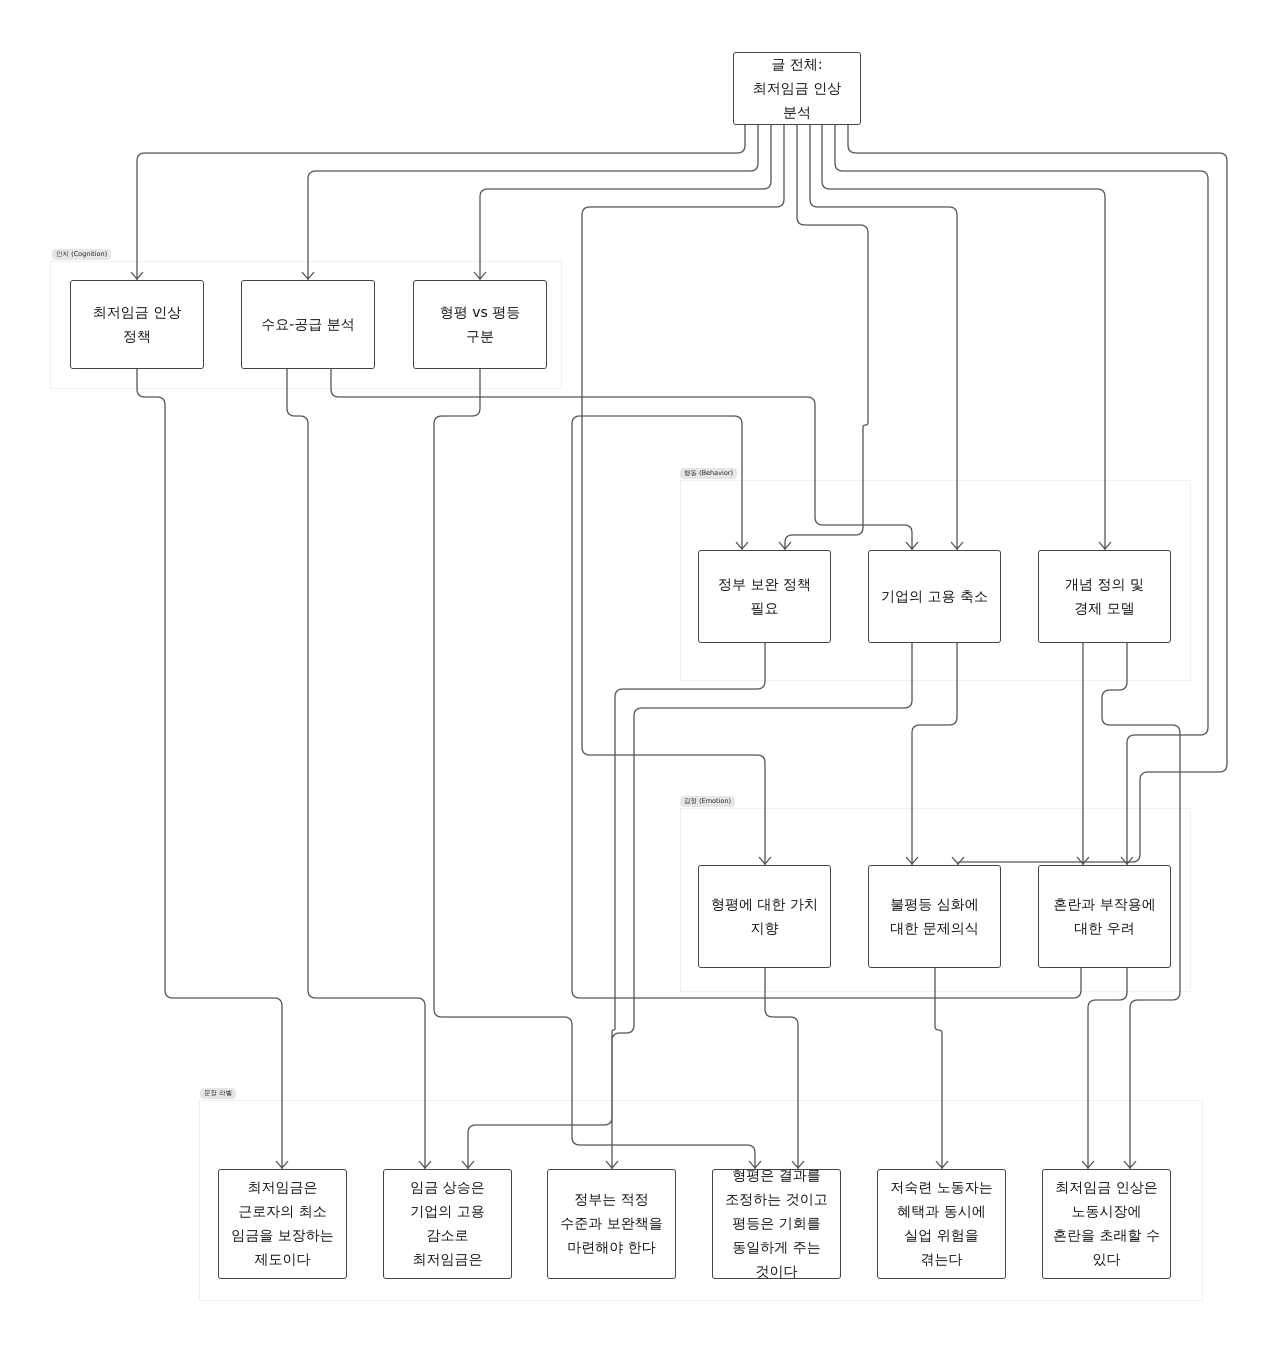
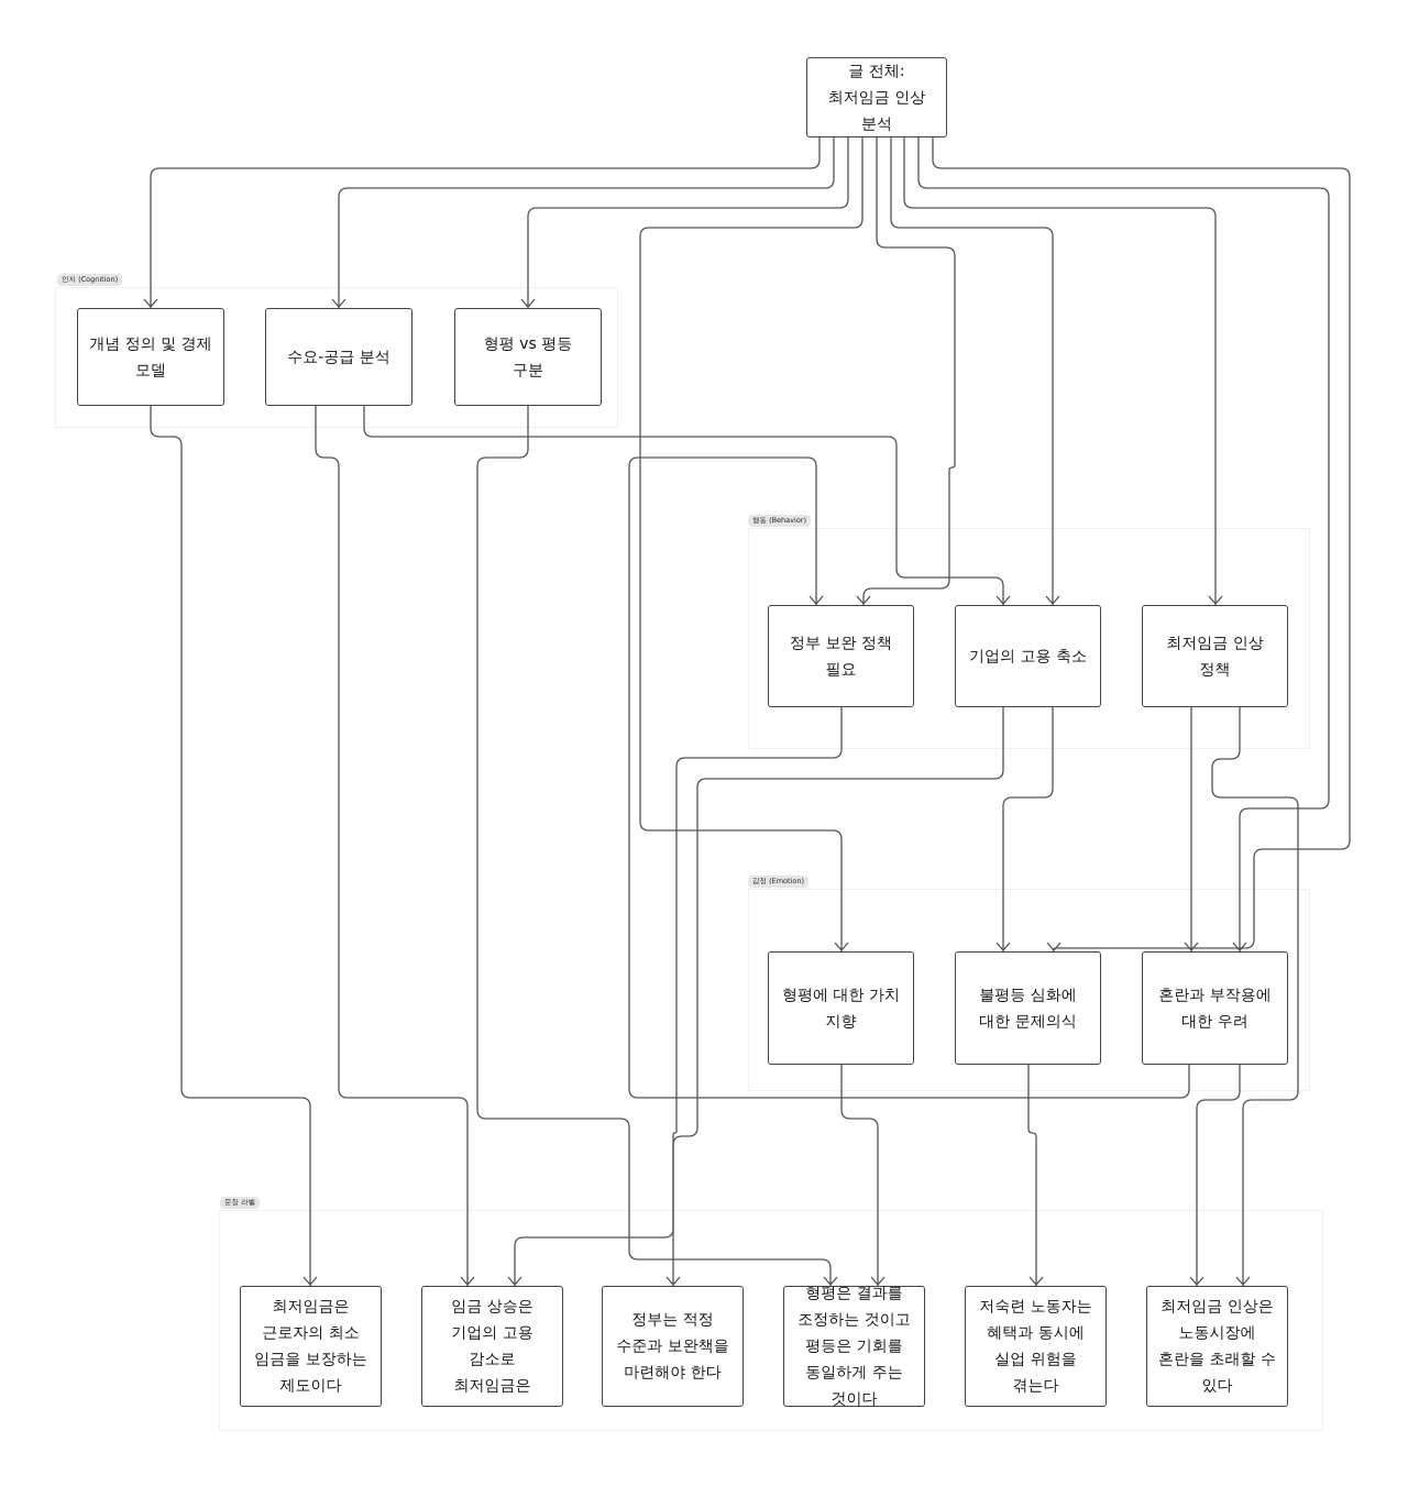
  인지 (Cognition)
  행동 (Behavior)
  감정 (Emotion)
  문장 라벨
  글 전체: 최저임금 인상 분석
- 최저임금 인상 정책
+ 개념 정의 및 경제 모델
  수요-공급 분석
  형평 vs 평등 구분
  정부 보완 정책 필요
  기업의 고용 축소
- 개념 정의 및 경제 모델
+ 최저임금 인상 정책
  형평에 대한 가치 지향
  불평등 심화에 대한 문제의식
  혼란과 부작용에 대한 우려
  최저임금은 근로자의 최소 임금을 보장하는 제도이다
  임금 상승은 기업의 고용 감소로 최저임금은
  정부는 적정 수준과 보완책을 마련해야 한다
  형평은 결과를 조정하는 것이고 평등은 기회를 동일하게 주는 것이다
  저숙련 노동자는 혜택과 동시에 실업 위험을 겪는다
  최저임금 인상은 노동시장에 혼란을 초래할 수 있다
